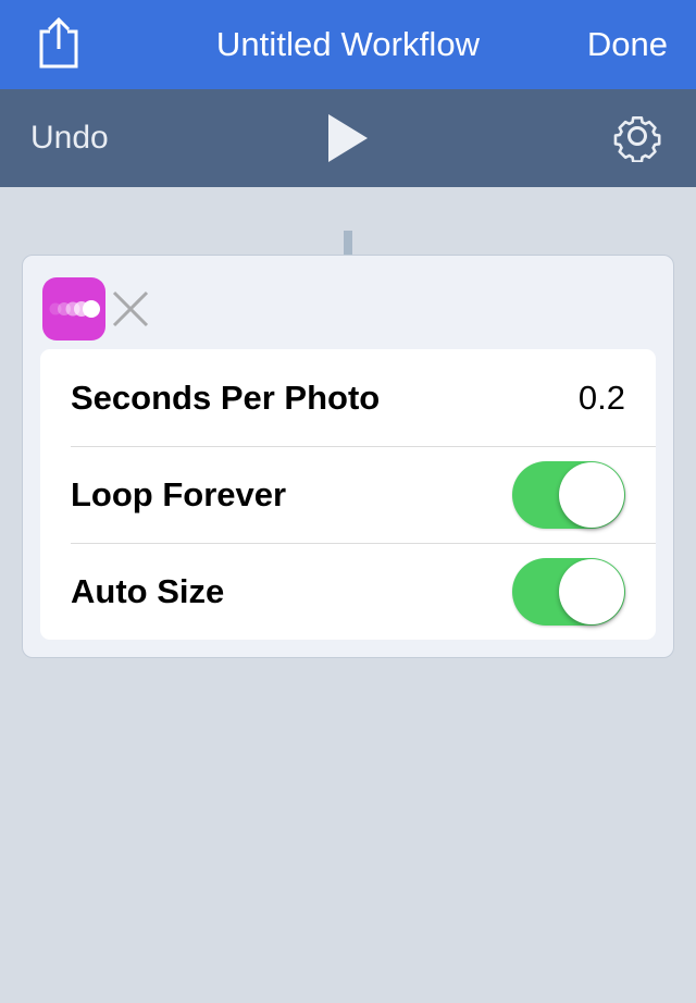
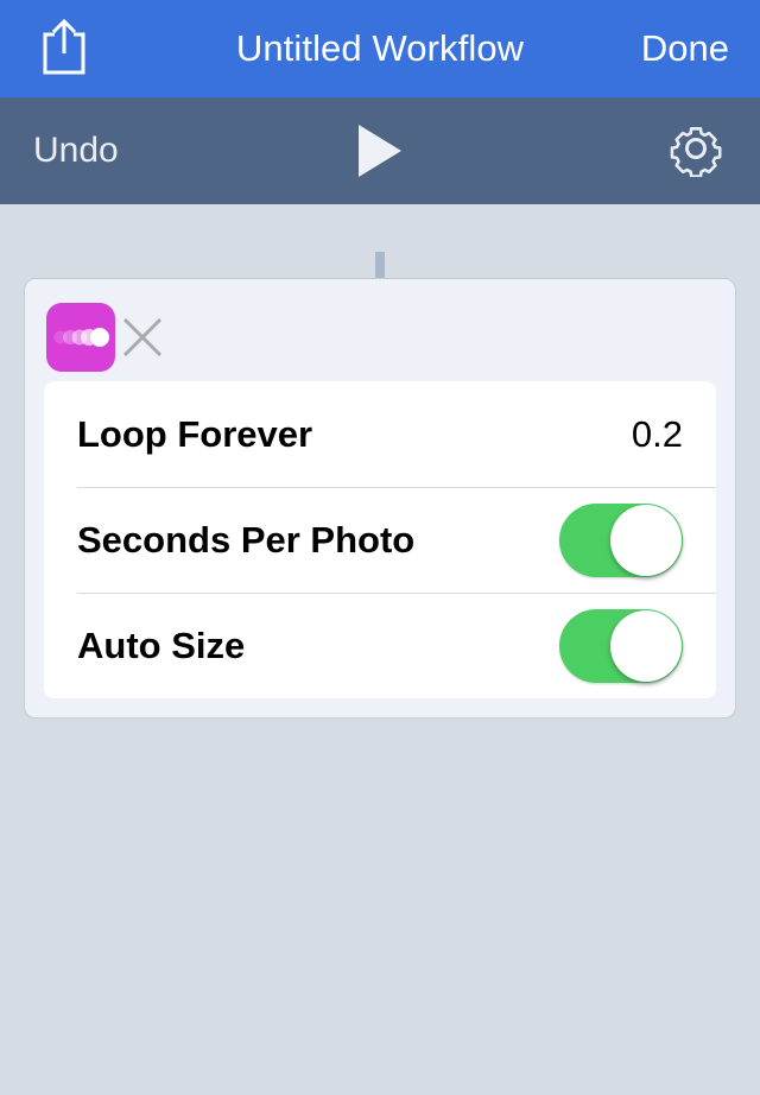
  Untitled Workflow
  Done
  Undo
- Seconds Per Photo
+ Loop Forever
  0.2
- Loop Forever
+ Seconds Per Photo
  Auto Size
